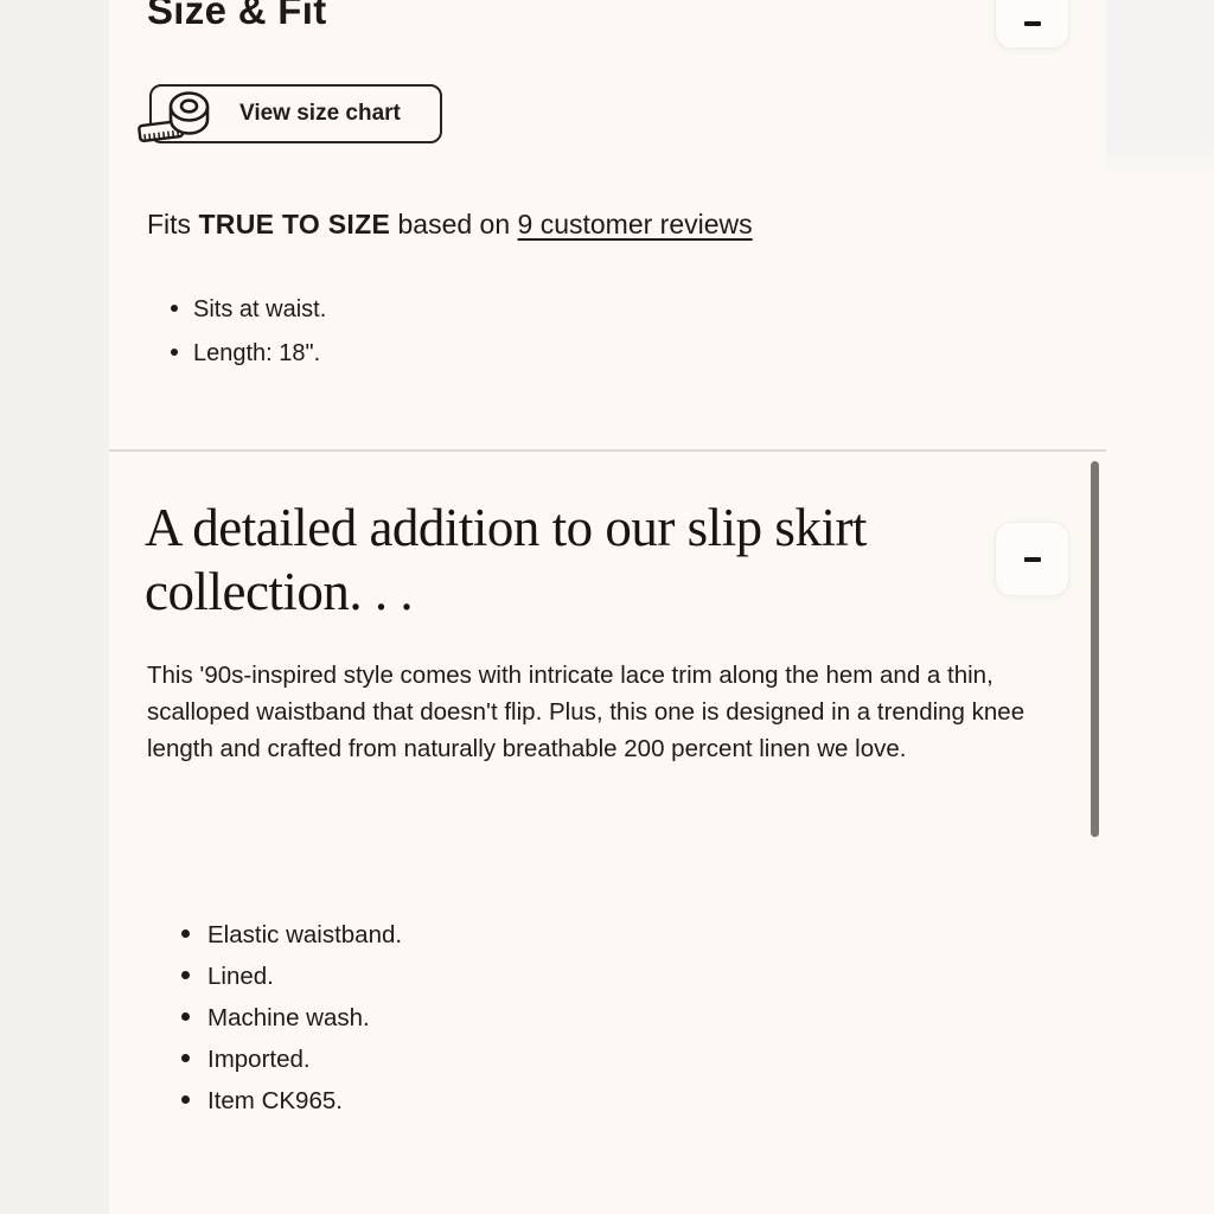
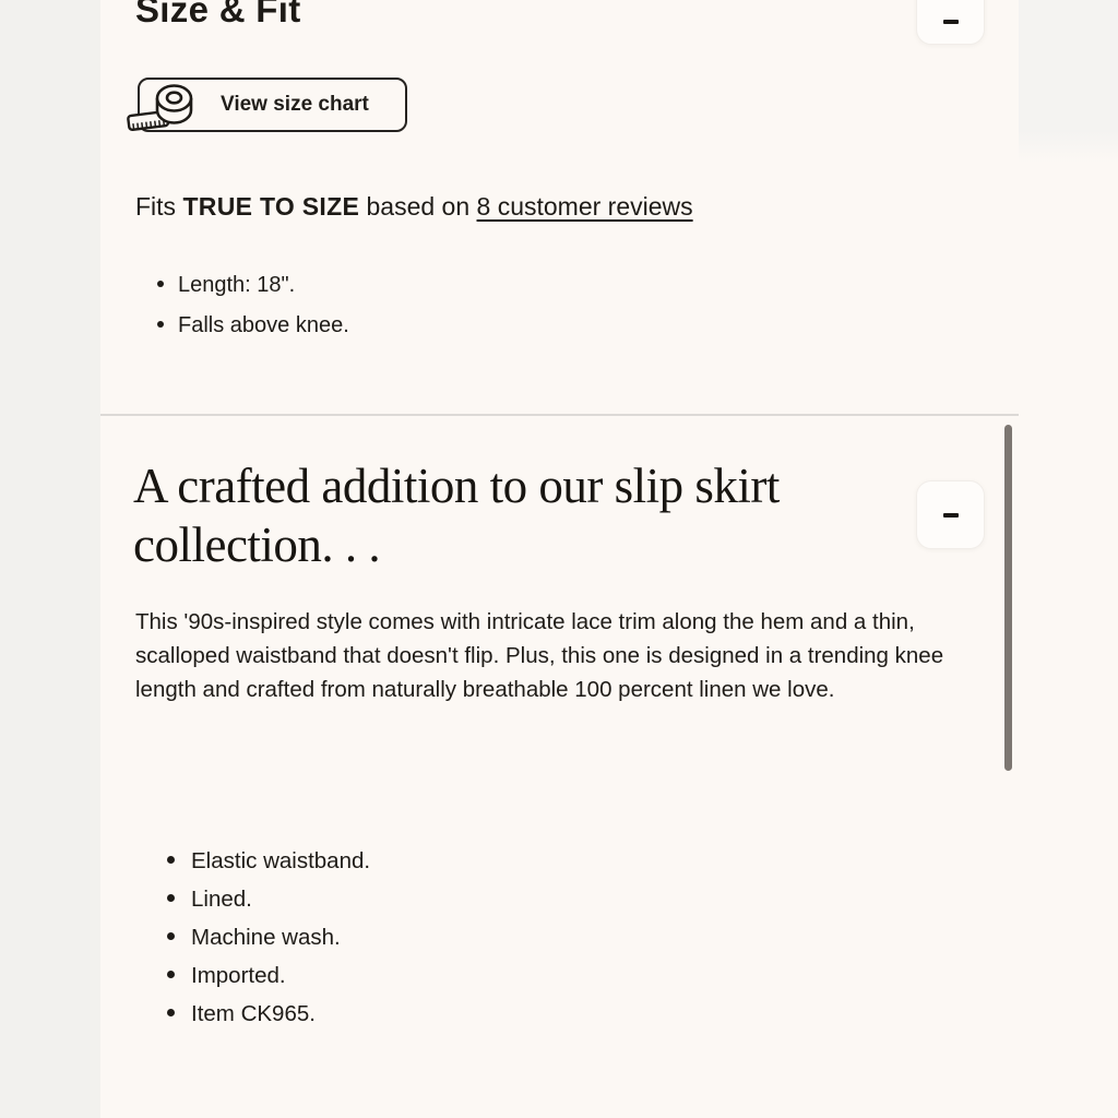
  Size & Fit
  View size chart
- Fits TRUE TO SIZE based on 9 customer reviews
+ Fits TRUE TO SIZE based on 8 customer reviews
- Sits at waist.
  Length: 18".
+ Falls above knee.
- A detailed addition to our slip skirt collection. . .
+ A crafted addition to our slip skirt collection. . .
- This '90s-inspired style comes with intricate lace trim along the hem and a thin, scalloped waistband that doesn't flip. Plus, this one is designed in a trending knee length and crafted from naturally breathable 200 percent linen we love.
+ This '90s-inspired style comes with intricate lace trim along the hem and a thin, scalloped waistband that doesn't flip. Plus, this one is designed in a trending knee length and crafted from naturally breathable 100 percent linen we love.
  Elastic waistband.
  Lined.
  Machine wash.
  Imported.
  Item CK965.
